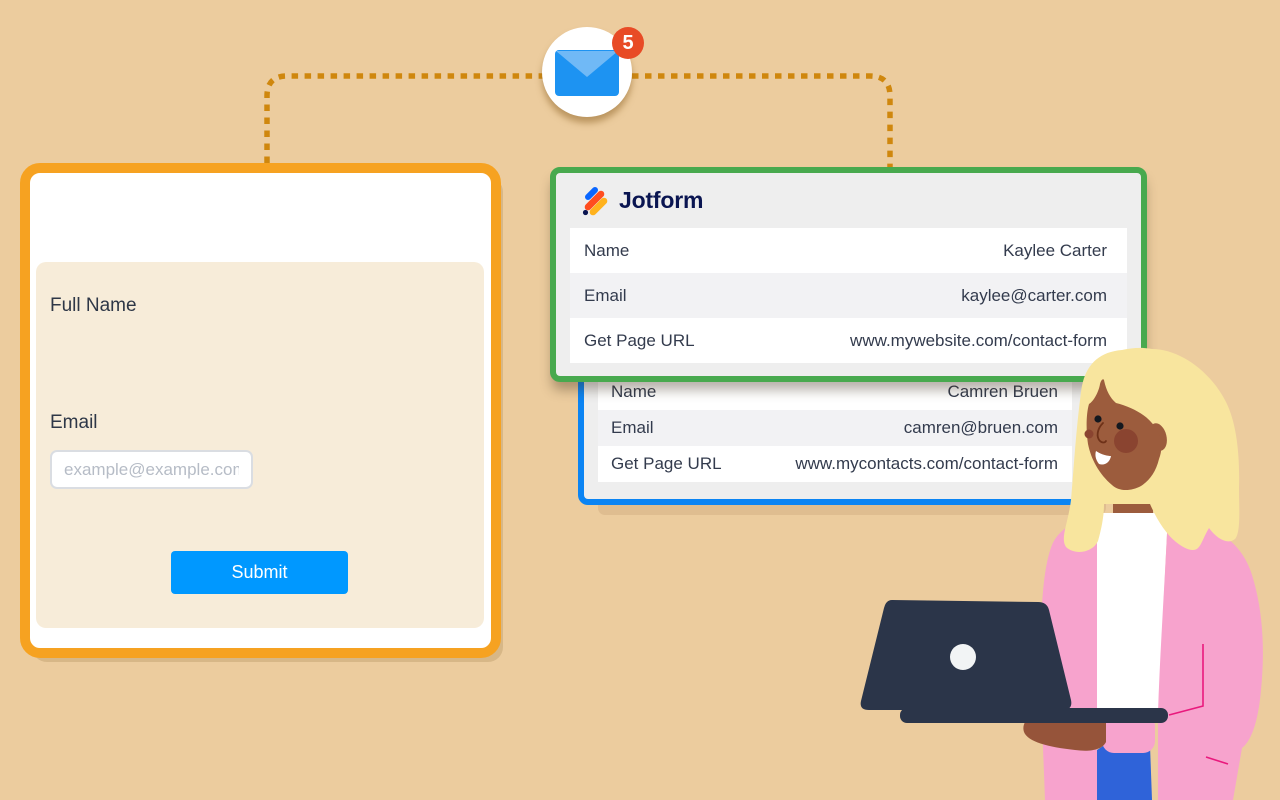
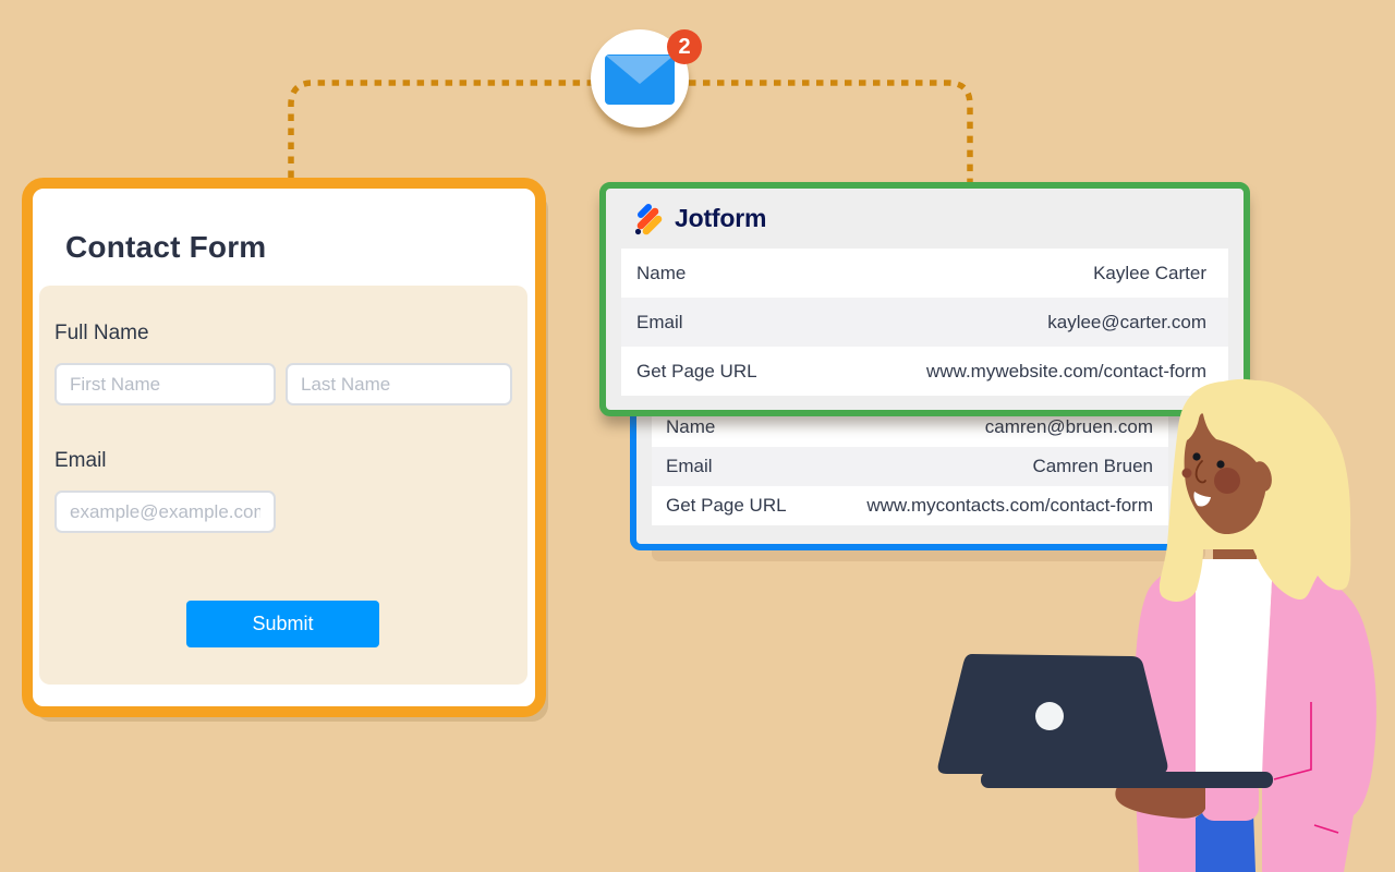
- 5
+ 2
+ Contact Form
  Full Name
+ First Name
+ Last Name
  Email
  example@example.co
  Submit
  Name
- Camren Bruen
+ camren@bruen.com
  Email
- camren@bruen.com
+ Camren Bruen
  Get Page URL
  www.mycontacts.com/contact-form
  Jotform
  Name
  Kaylee Carter
  Email
  kaylee@carter.com
  Get Page URL
  www.mywebsite.com/contact-form
